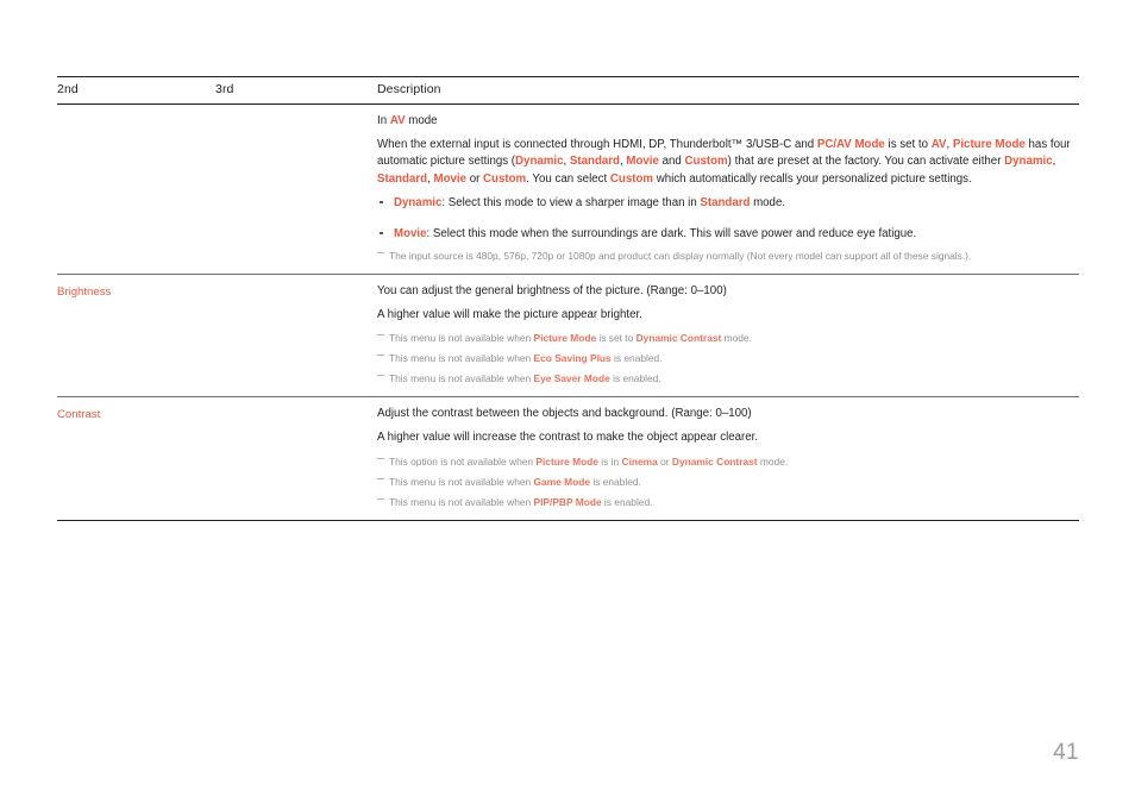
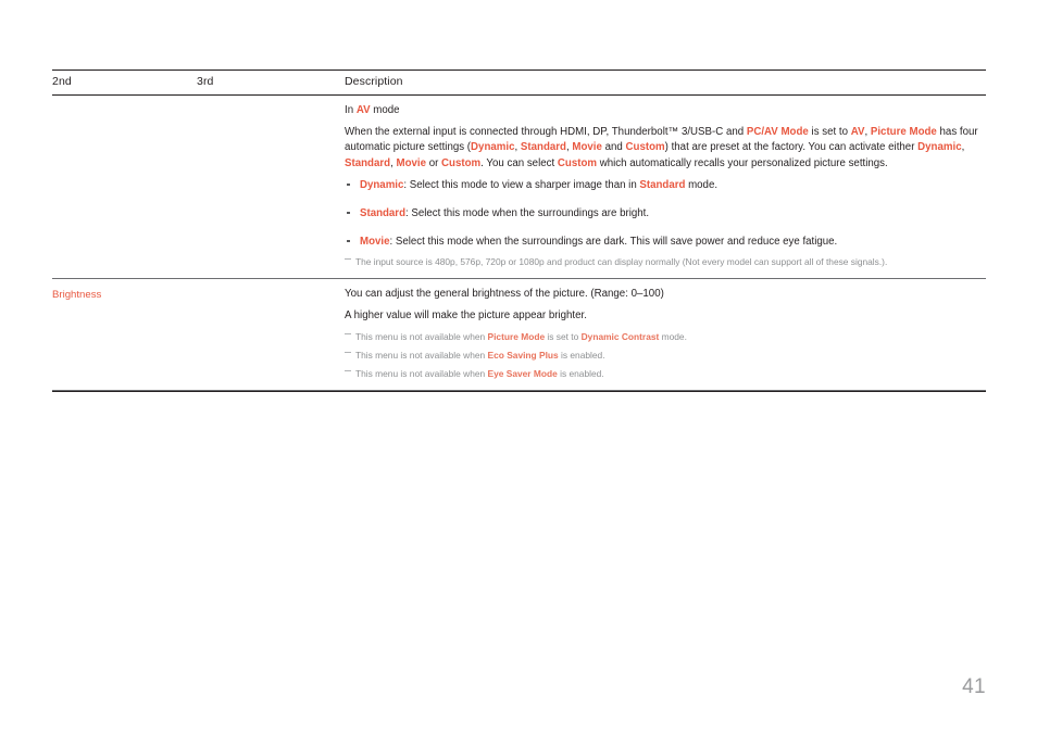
  2nd
  3rd
  Description
  In AV mode
  When the external input is connected through HDMI, DP, Thunderbolt™ 3/USB-C and PC/AV Mode is set to AV, Picture Mode has four automatic picture settings (Dynamic, Standard, Movie and Custom) that are preset at the factory. You can activate either Dynamic, Standard, Movie or Custom. You can select Custom which automatically recalls your personalized picture settings.
  Dynamic: Select this mode to view a sharper image than in Standard mode.
+ Standard: Select this mode when the surroundings are bright.
  Movie: Select this mode when the surroundings are dark. This will save power and reduce eye fatigue.
  The input source is 480p, 576p, 720p or 1080p and product can display normally (Not every model can support all of these signals.).
  Brightness
  You can adjust the general brightness of the picture. (Range: 0–100)
  A higher value will make the picture appear brighter.
  This menu is not available when Picture Mode is set to Dynamic Contrast mode.
  This menu is not available when Eco Saving Plus is enabled.
  This menu is not available when Eye Saver Mode is enabled.
- Contrast
- Adjust the contrast between the objects and background. (Range: 0–100)
- A higher value will increase the contrast to make the object appear clearer.
- This option is not available when Picture Mode is in Cinema or Dynamic Contrast mode.
- This menu is not available when Game Mode is enabled.
- This menu is not available when PIP/PBP Mode is enabled.
  41
